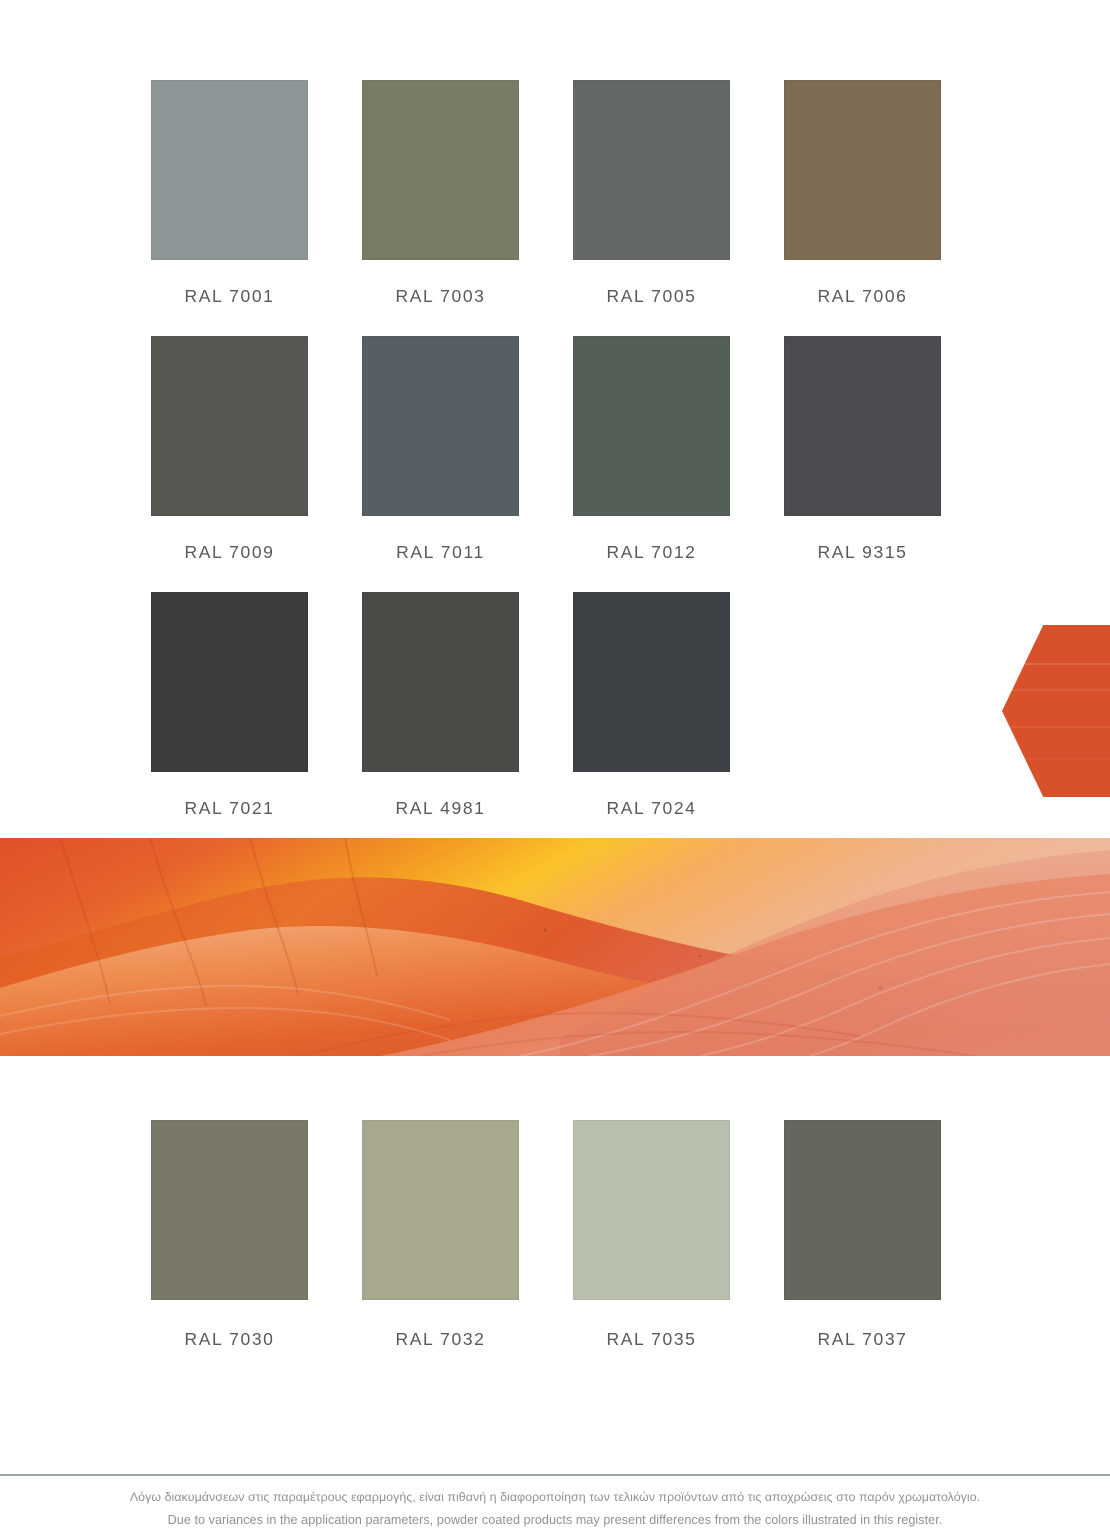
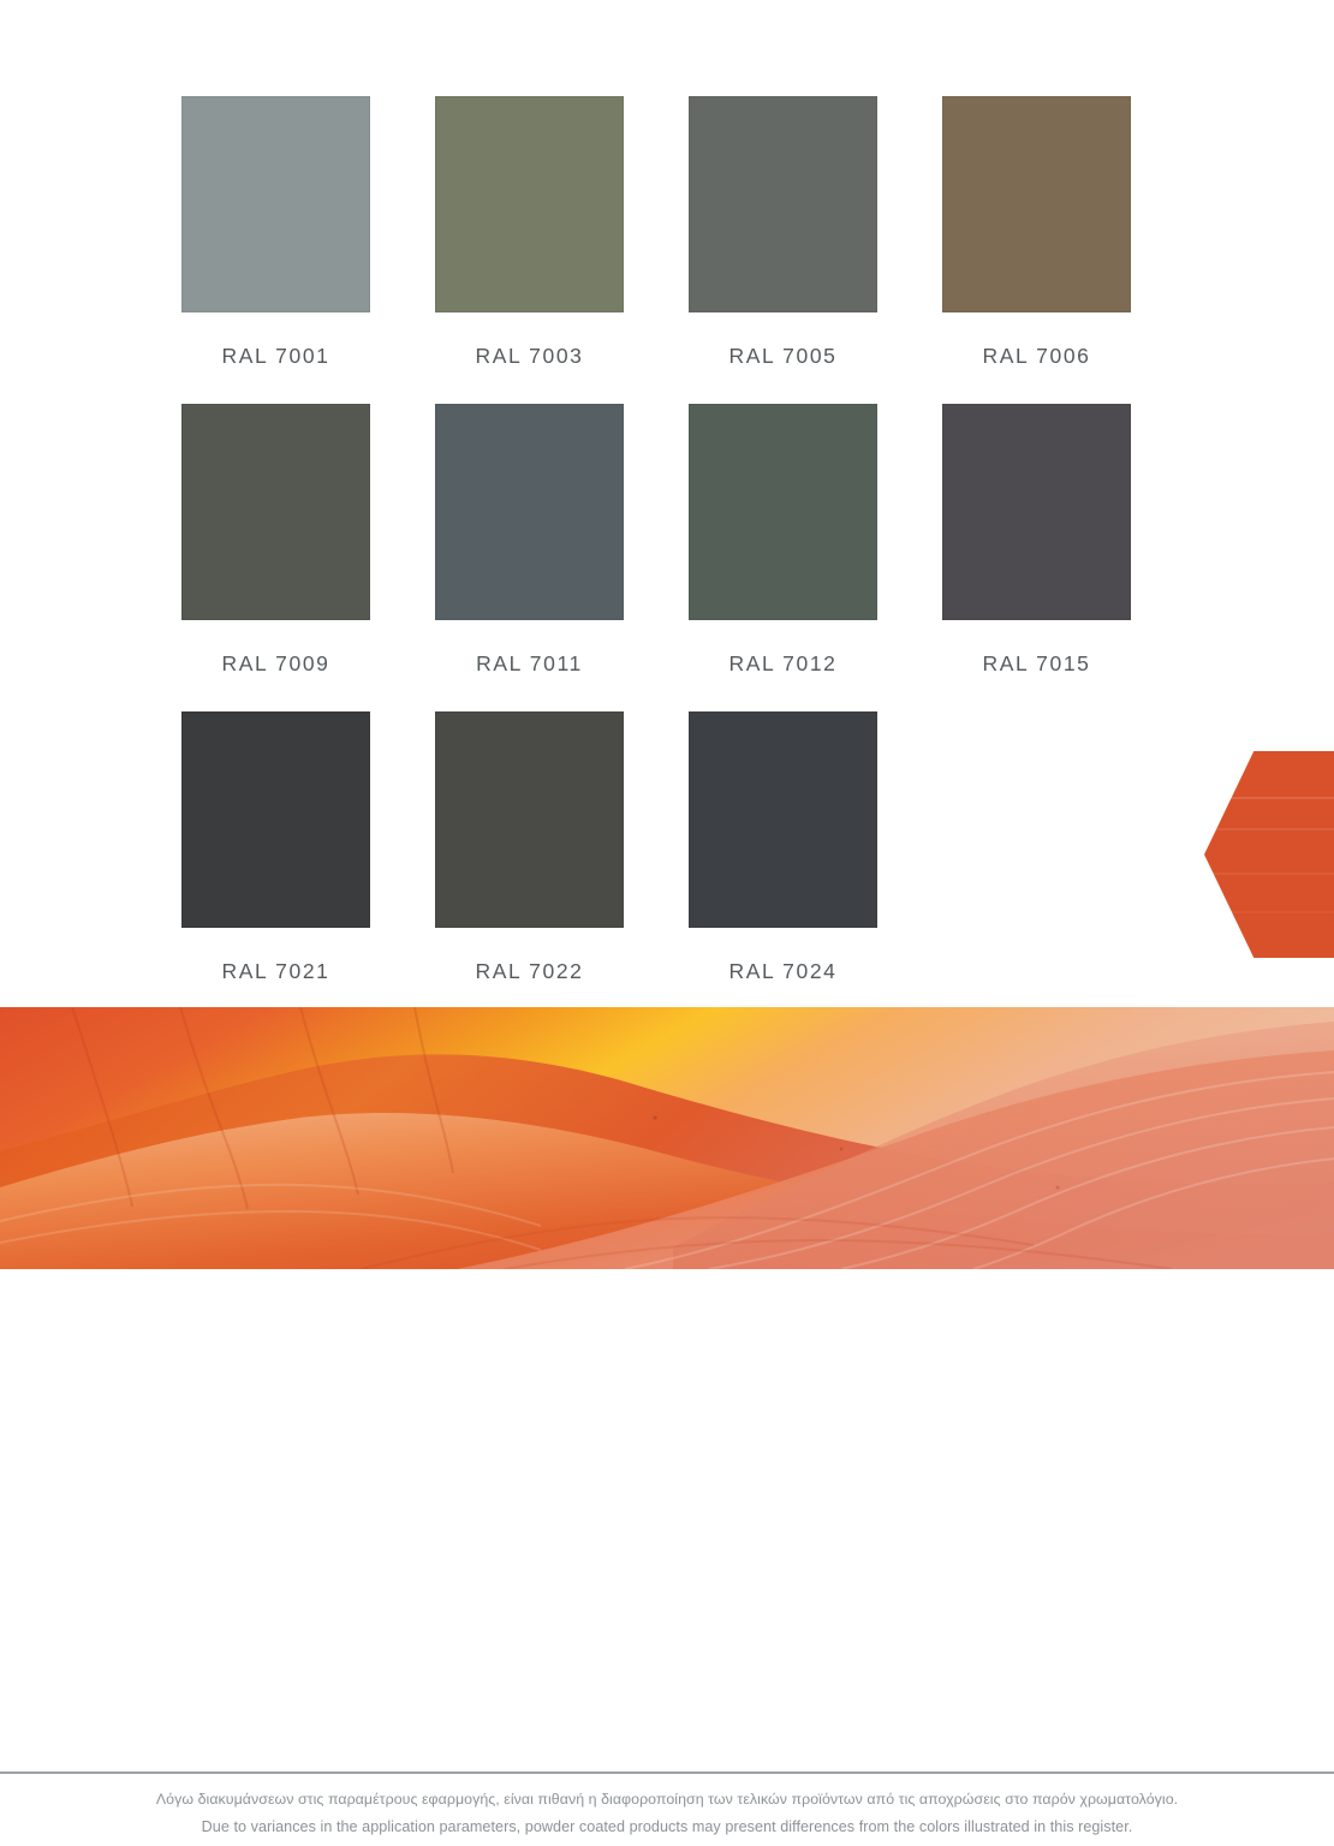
  RAL 7001
  RAL 7003
  RAL 7005
  RAL 7006
  RAL 7009
  RAL 7011
  RAL 7012
- RAL 9315
+ RAL 7015
  RAL 7021
- RAL 4981
+ RAL 7022
  RAL 7024
- RAL 7030
- RAL 7032
- RAL 7035
- RAL 7037
  Λόγω διακυμάνσεων στις παραμέτρους εφαρμογής, είναι πιθανή η διαφοροποίηση των τελικών προϊόντων από τις αποχρώσεις στο παρόν χρωματολόγιο.
  Due to variances in the application parameters, powder coated products may present differences from the colors illustrated in this register.
